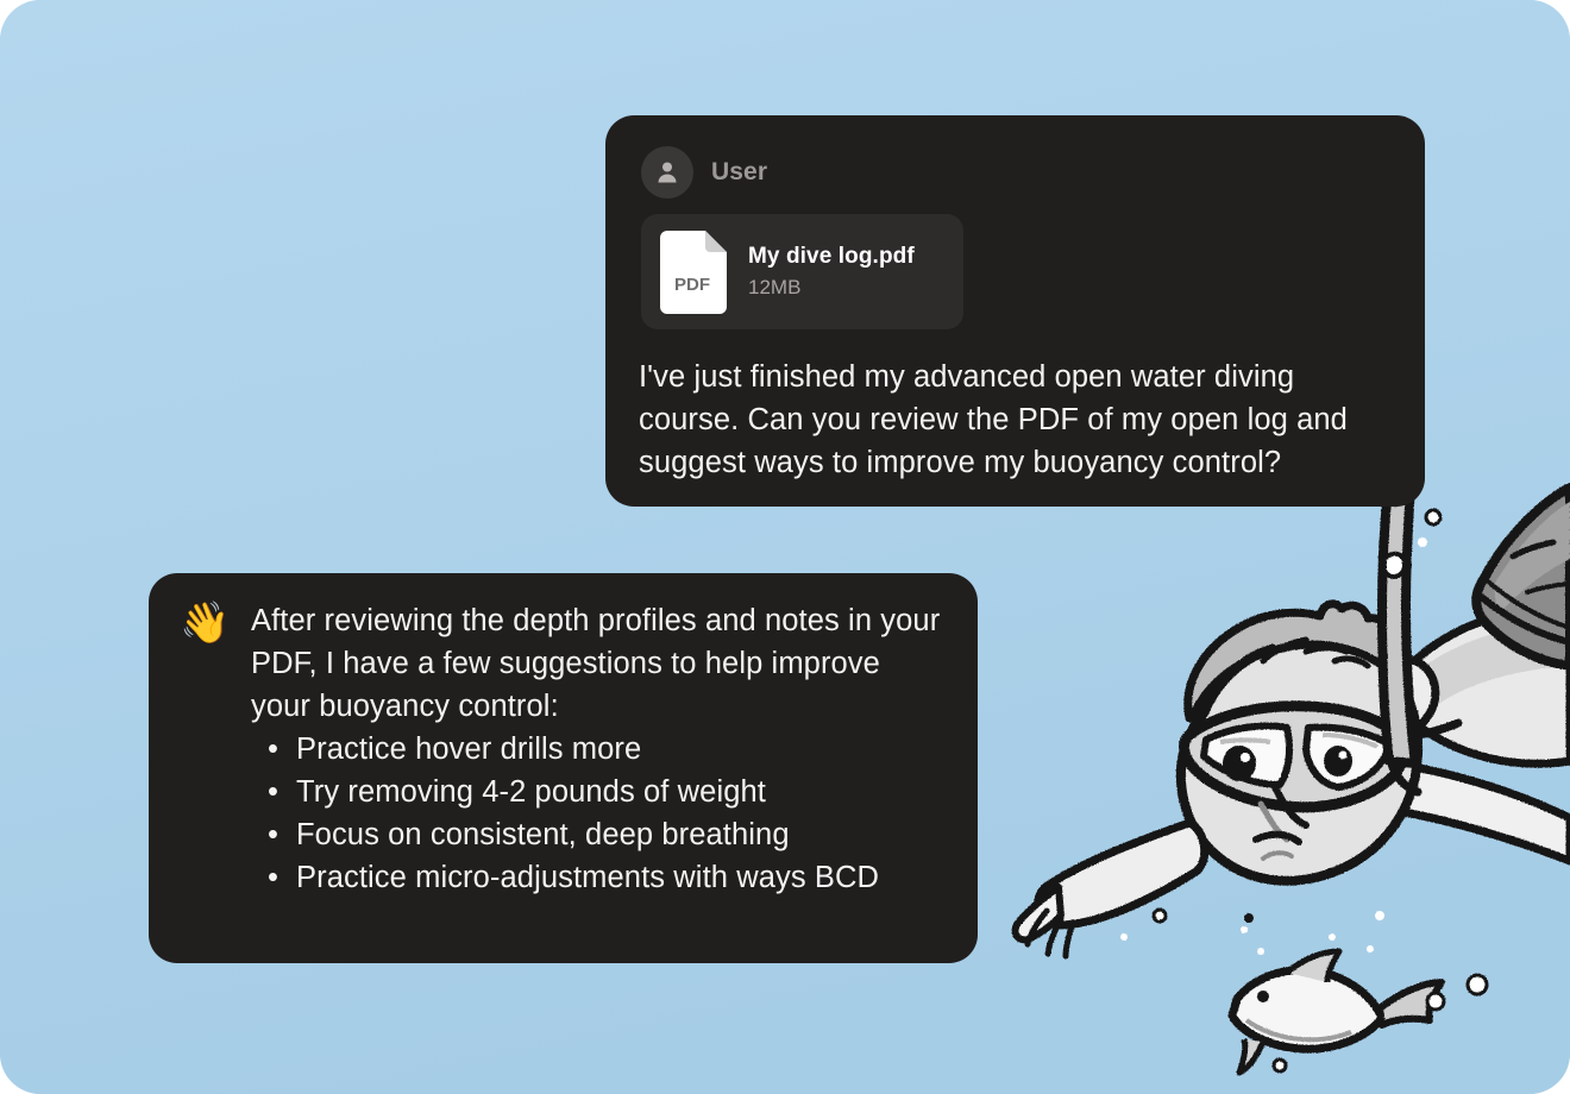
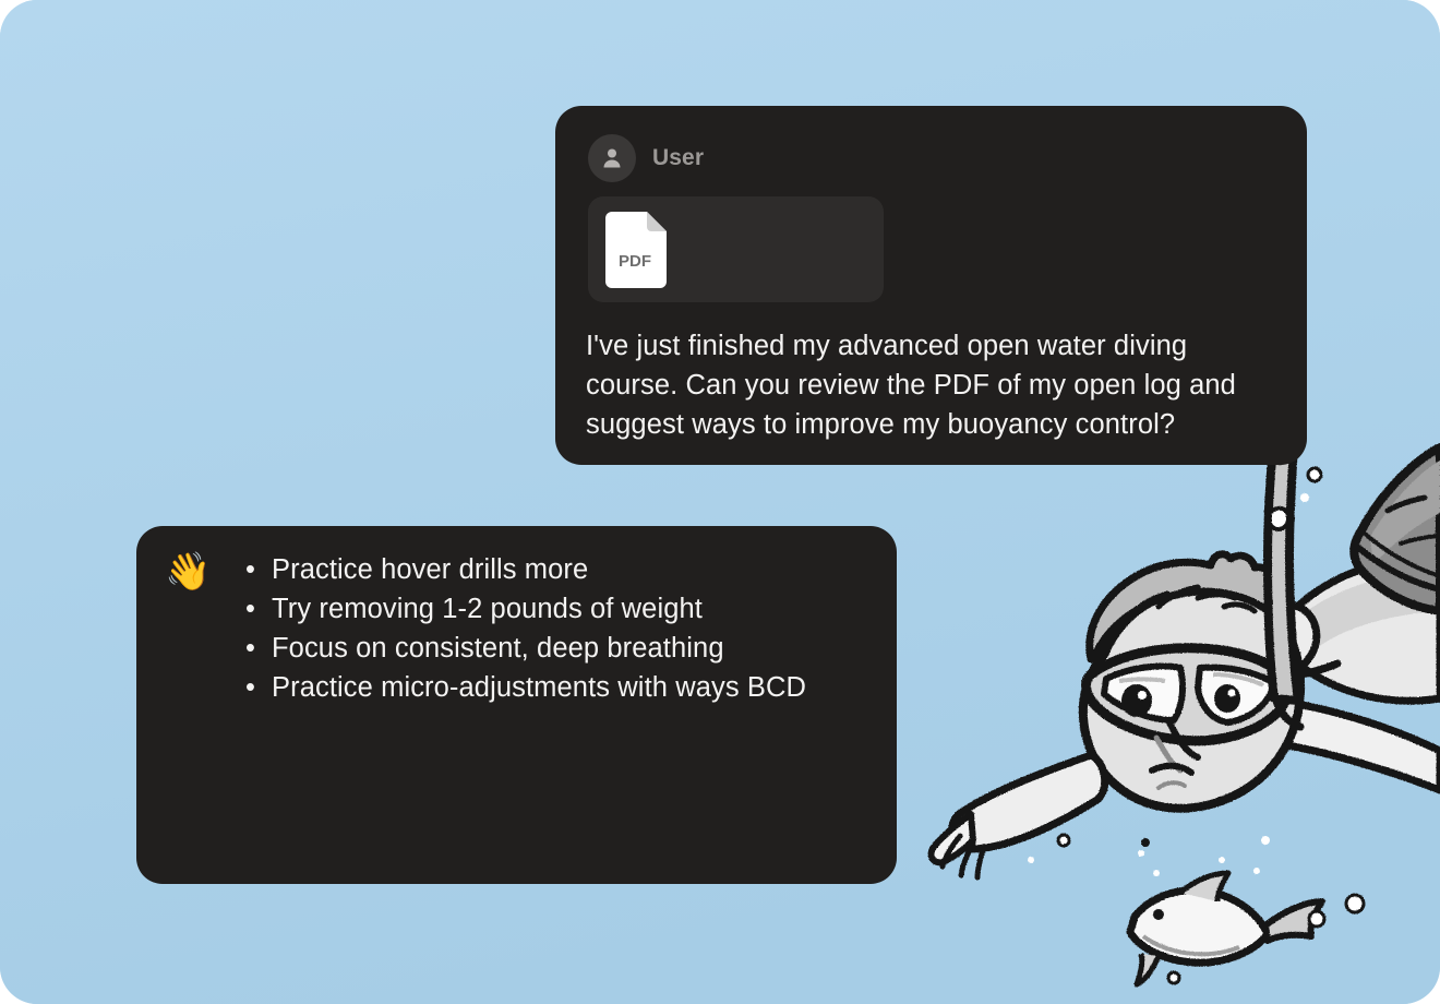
  User
  PDF
- My dive log.pdf
- 12MB
  I've just finished my advanced open water diving course. Can you review the PDF of my open log and suggest ways to improve my buoyancy control?
  👋
- After reviewing the depth profiles and notes in your PDF, I have a few suggestions to help improve your buoyancy control:
  Practice hover drills more
- Try removing 4-2 pounds of weight
+ Try removing 1-2 pounds of weight
  Focus on consistent, deep breathing
  Practice micro-adjustments with ways BCD
